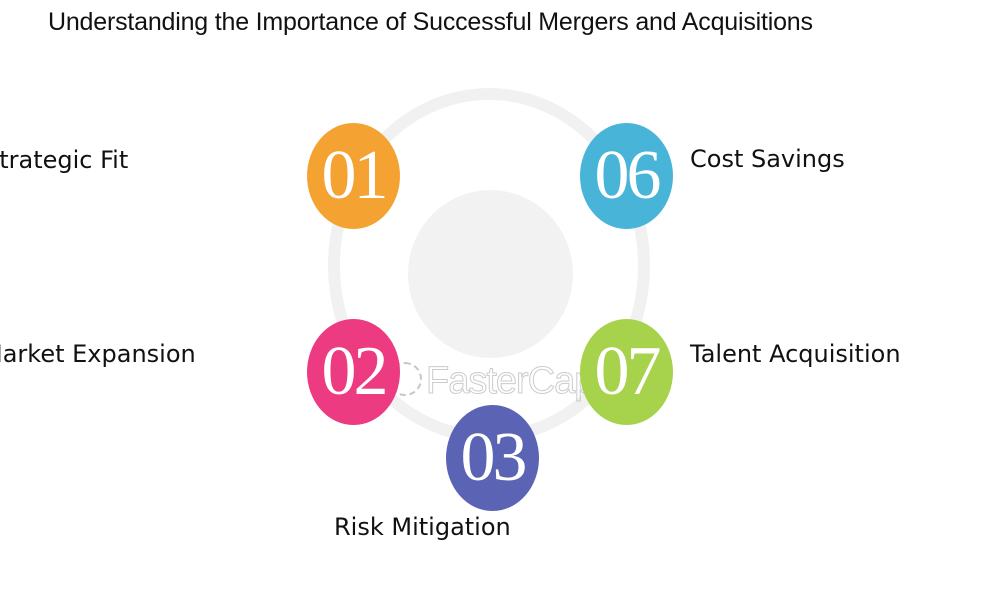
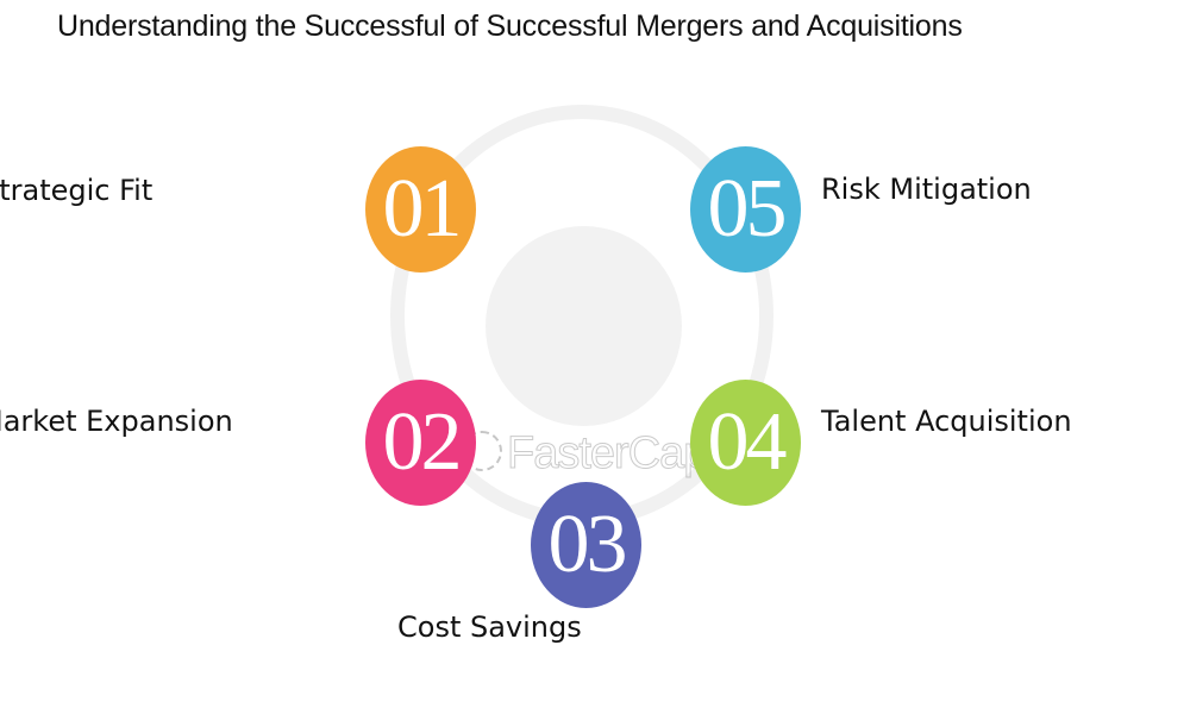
- Understanding the Importance of Successful Mergers and Acquisitions
+ Understanding the Successful of Successful Mergers and Acquisitions
  01
  02
  03
- 07
+ 04
- 06
+ 05
  trategic Fit
  arket Expansion
- Risk Mitigation
+ Cost Savings
  Talent Acquisition
- Cost Savings
+ Risk Mitigation
